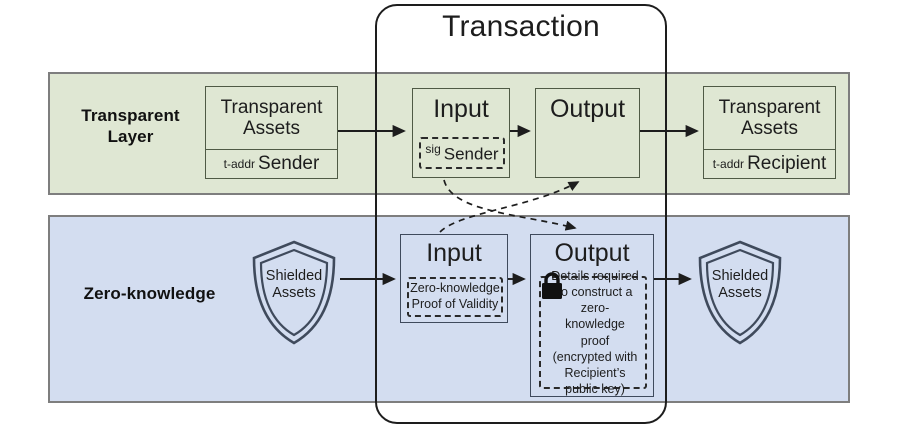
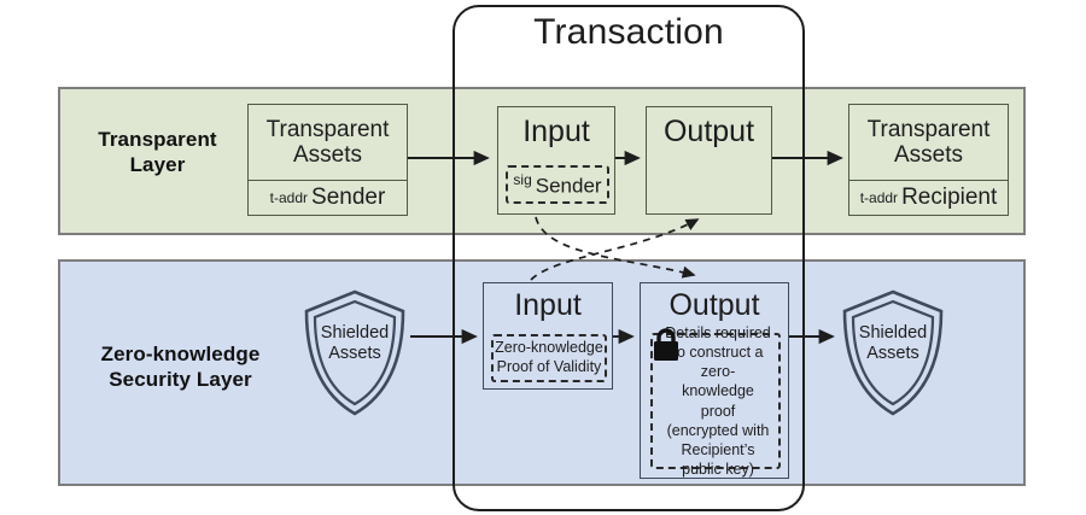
  Transparent
  Layer
  Zero-knowledge
+ Security Layer
  Transparent
  Assets
  t-addr
  Sender
  Transaction
  Input
  sig Sender
  Output
  Transparent
  Assets
  t-addr
  Recipient
  Shielded
  Assets
  Input
  Zero-knowledge
  Proof of Validity
  Output
  etails required o construct a zero-knowledge proof (encrypted with Recipient’s public key)
  Shielded
  Assets
